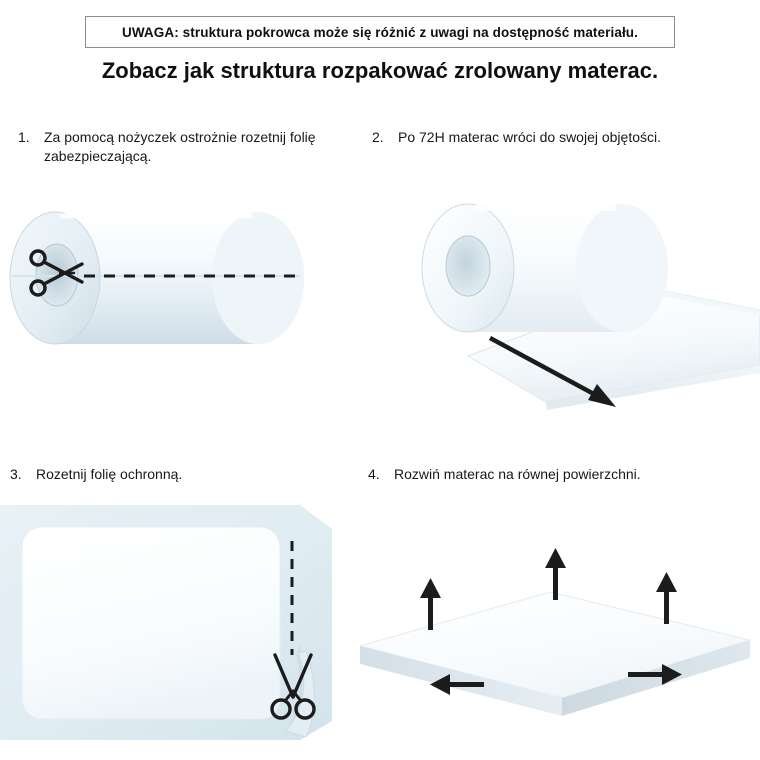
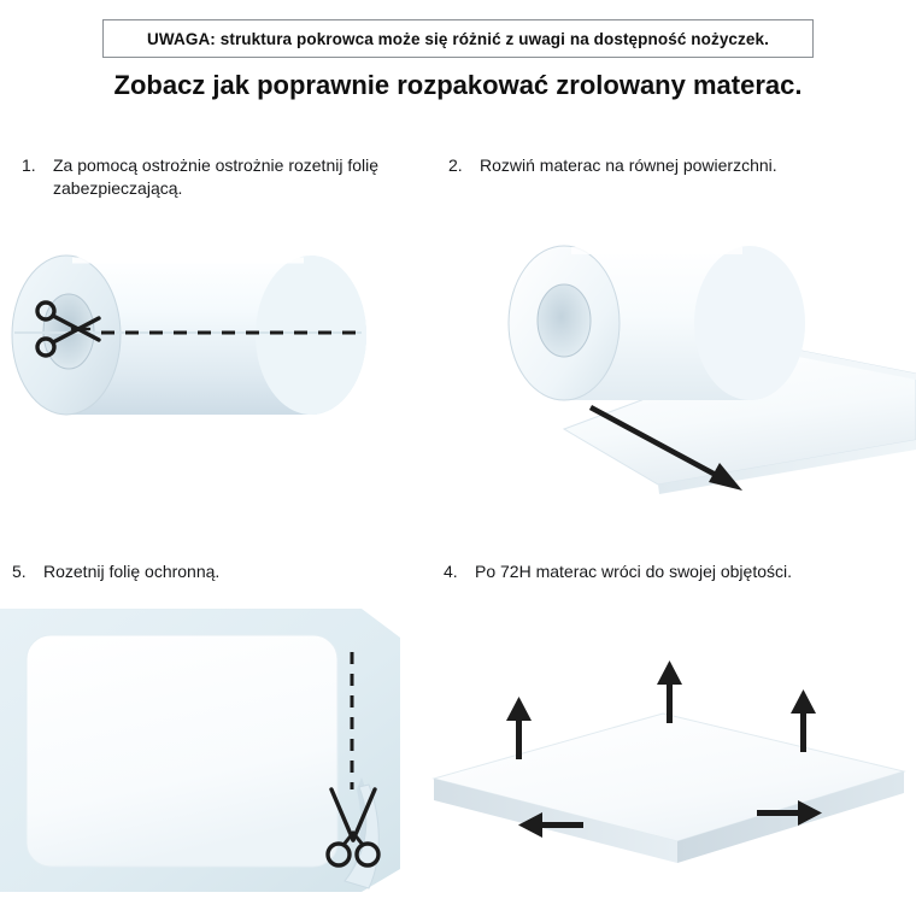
- UWAGA: struktura pokrowca może się różnić z uwagi na dostępność materiału.
+ UWAGA: struktura pokrowca może się różnić z uwagi na dostępność nożyczek.
- Zobacz jak struktura rozpakować zrolowany materac.
+ Zobacz jak poprawnie rozpakować zrolowany materac.
  1.
- Za pomocą nożyczek ostrożnie rozetnij folię zabezpieczającą.
+ Za pomocą ostrożnie ostrożnie rozetnij folię zabezpieczającą.
  2.
- Po 72H materac wróci do swojej objętości.
+ Rozwiń materac na równej powierzchni.
- 3.
+ 5.
  Rozetnij folię ochronną.
  4.
- Rozwiń materac na równej powierzchni.
+ Po 72H materac wróci do swojej objętości.
